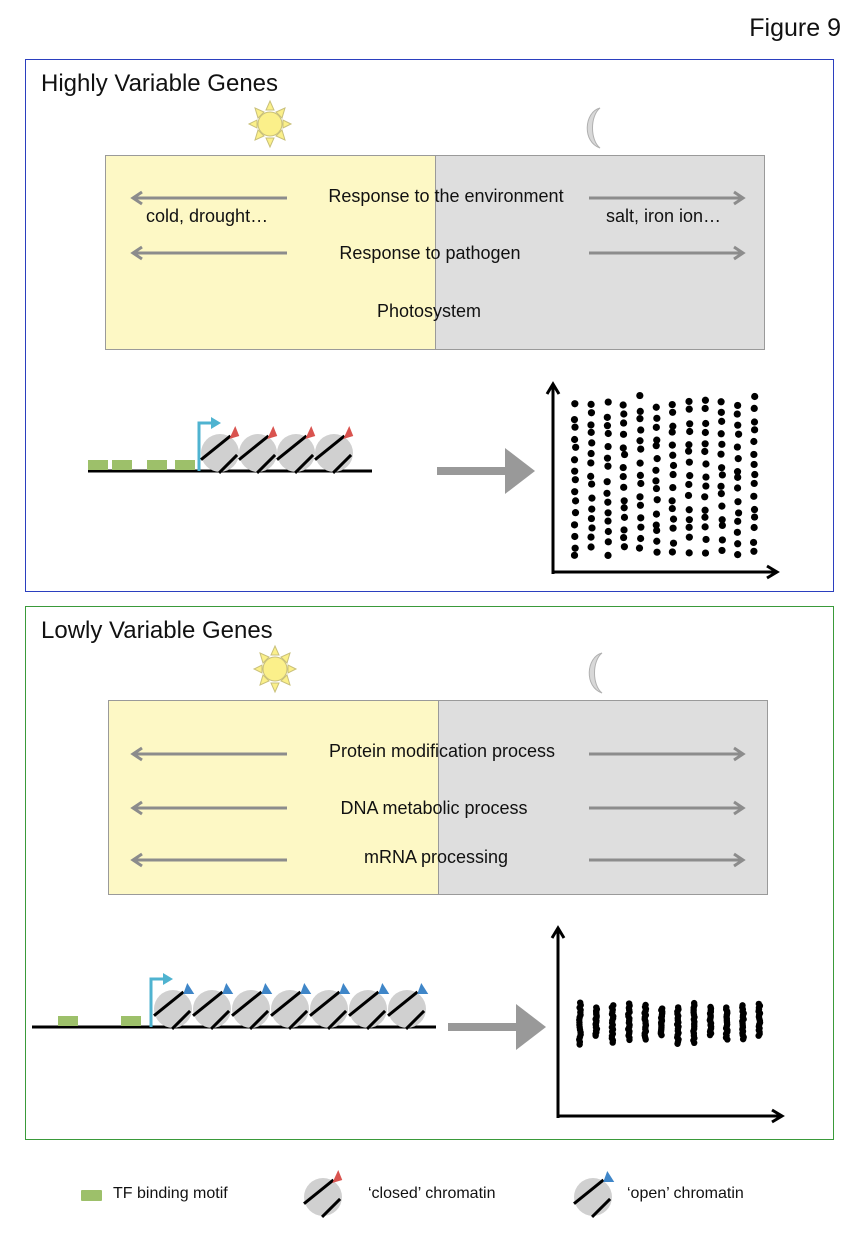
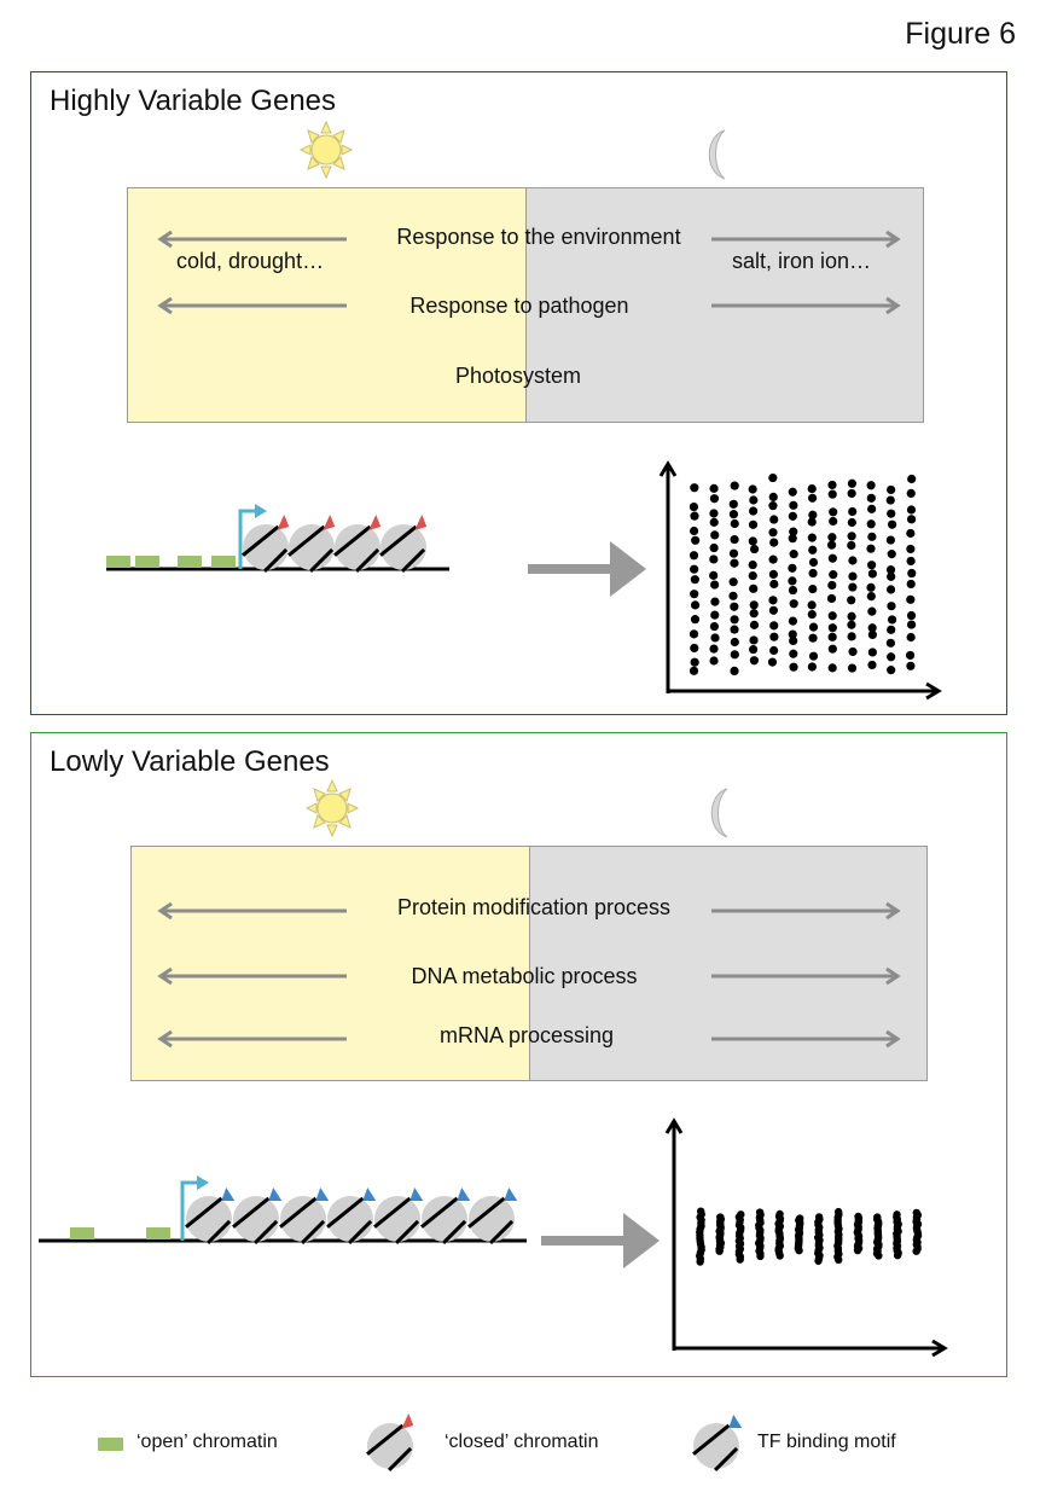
- Figure 9
+ Figure 6
  Highly Variable Genes
  Response to the environment
  cold, drought…
  salt, iron ion…
  Response to pathogen
  Photosystem
  Lowly Variable Genes
  Protein modification process
  DNA metabolic process
  mRNA processing
- TF binding motif
+ ‘open’ chromatin
  ‘closed’ chromatin
- ‘open’ chromatin
+ TF binding motif
